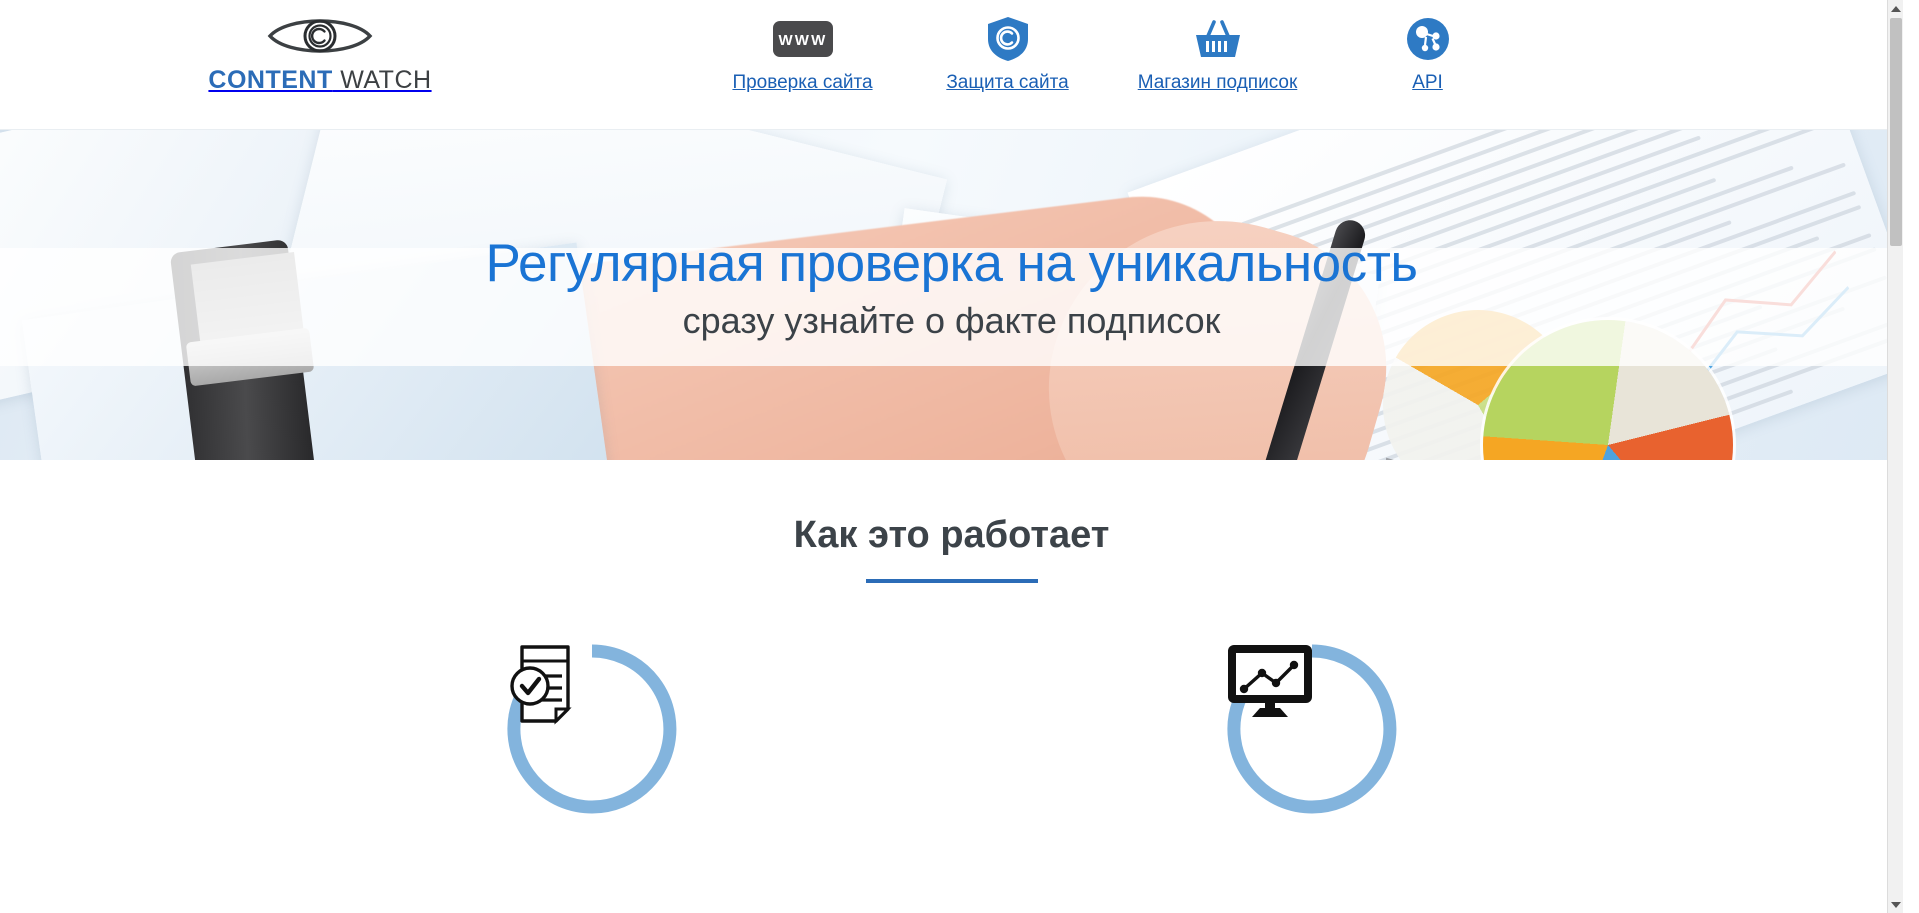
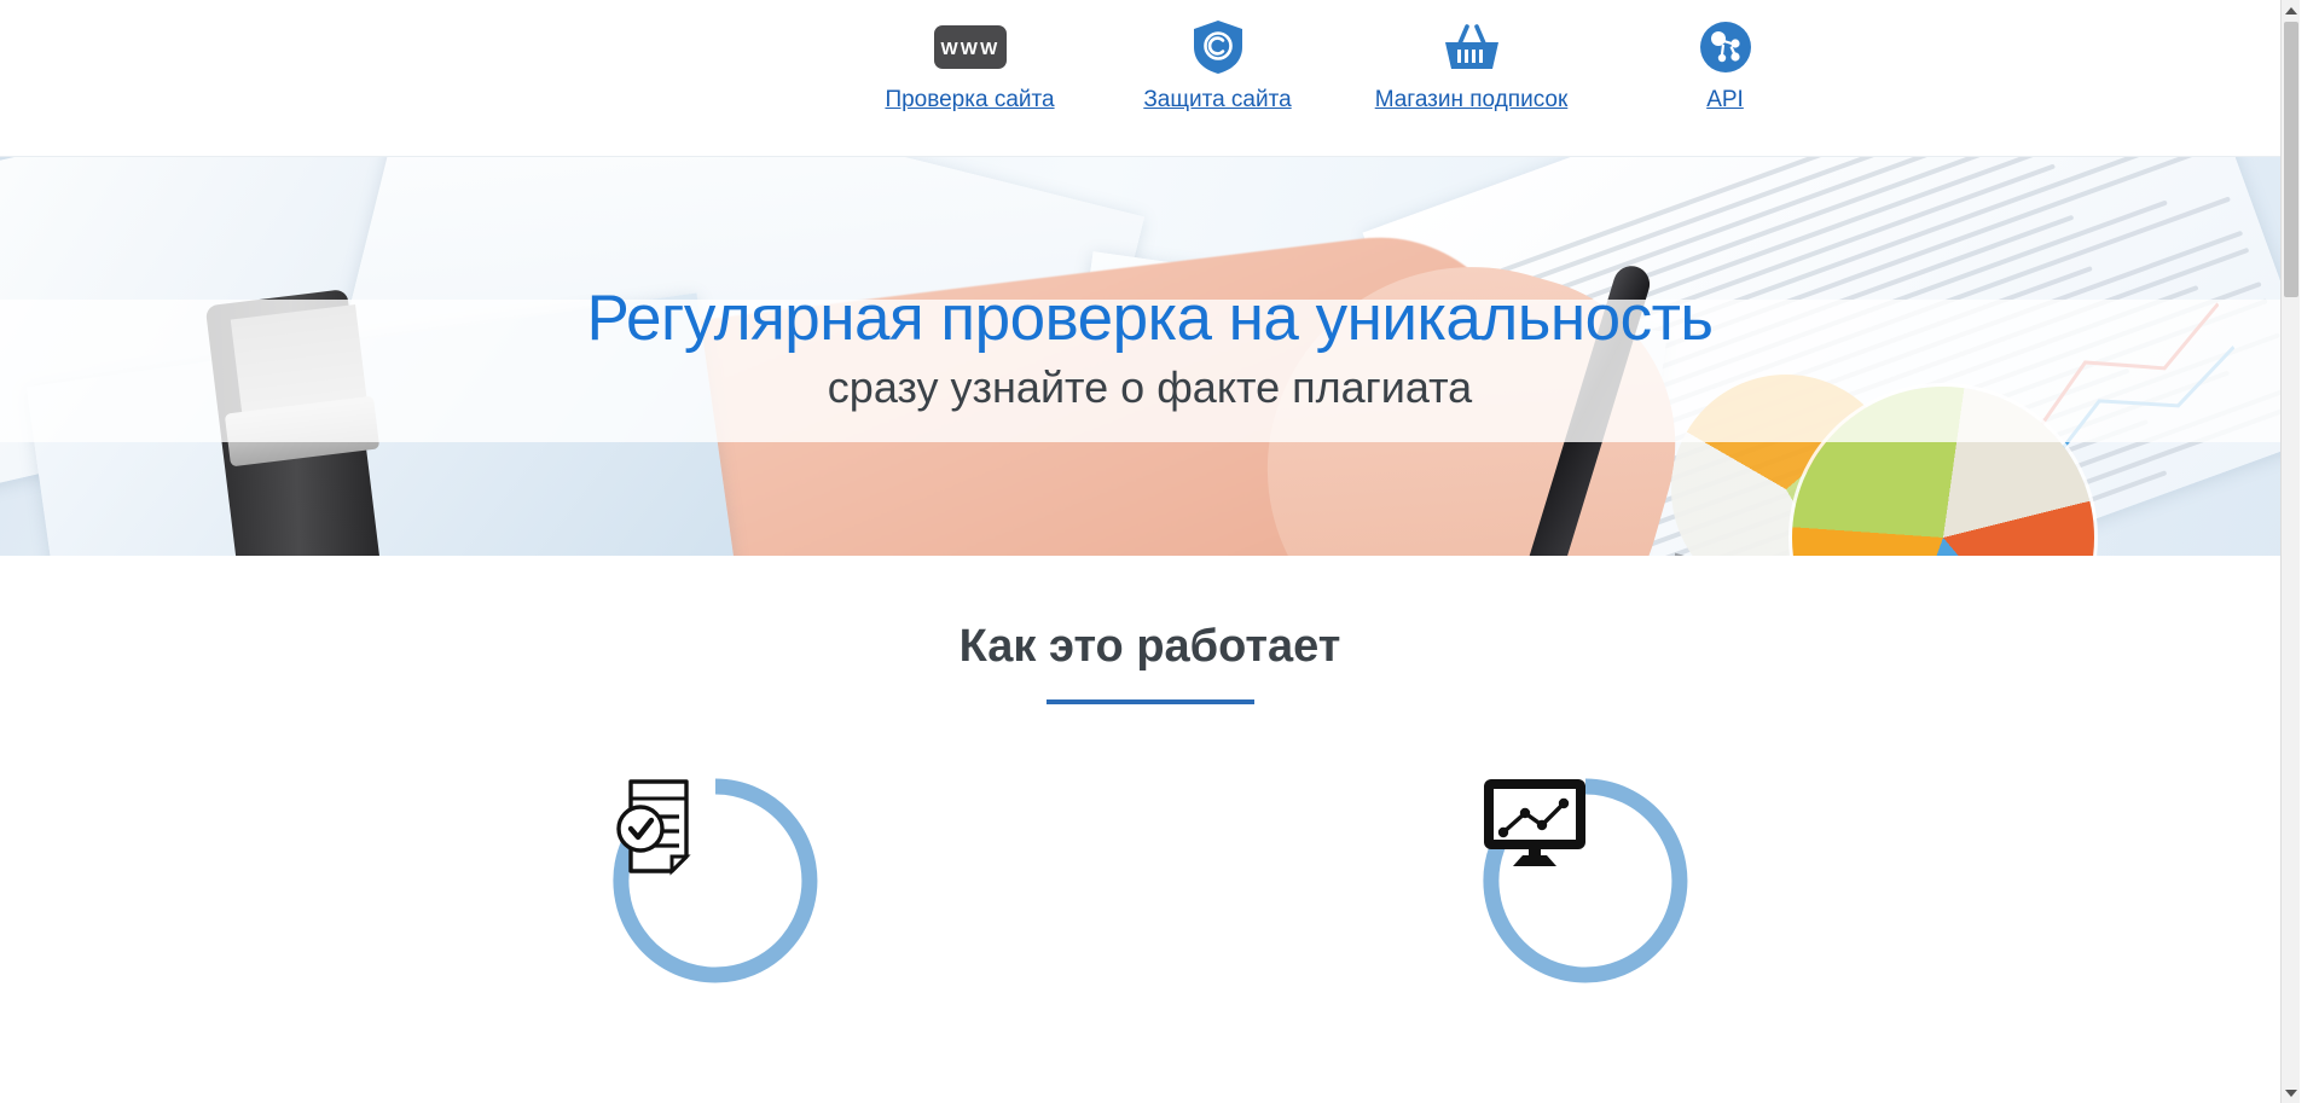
- CONTENT WATCH
  WWW
  Проверка сайта
  Защита сайта
  Магазин подписок
  API
  Регулярная проверка на уникальность
- сразу узнайте о факте подписок
+ сразу узнайте о факте плагиата
  Как это работает
